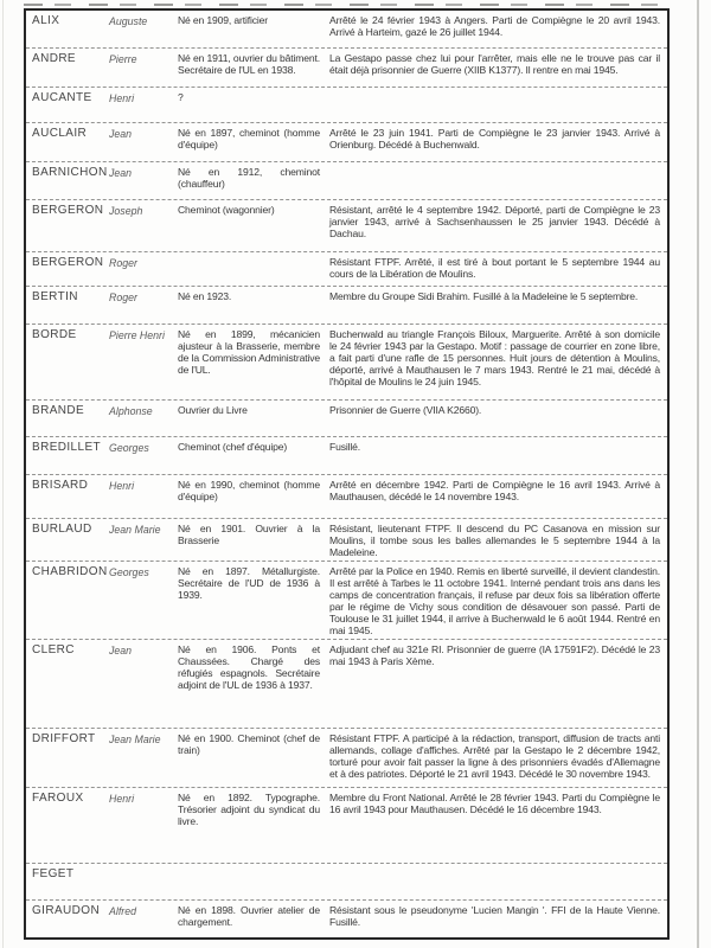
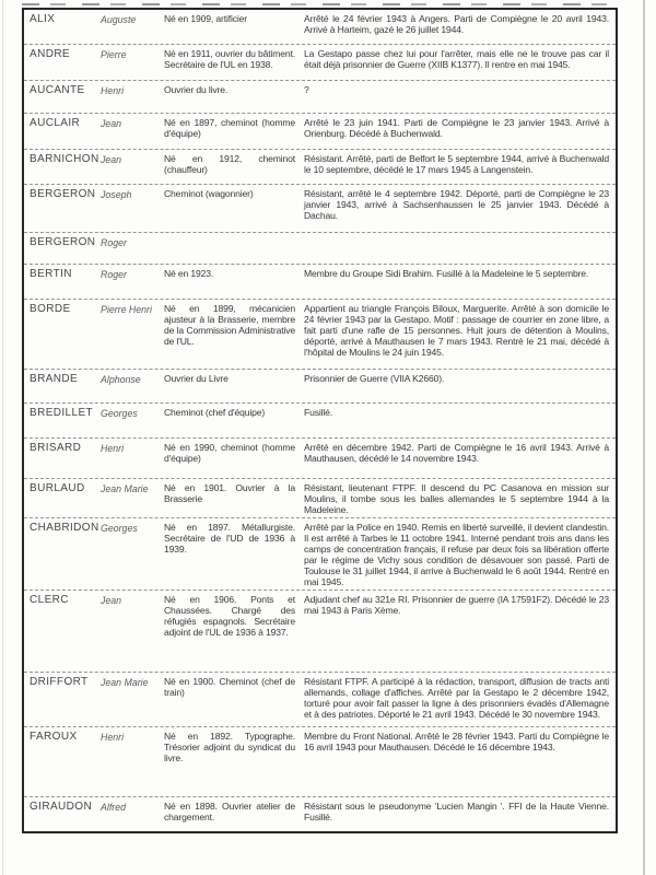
  ALIX
  Auguste
  Né en 1909, artificier
  Arrêté le 24 février 1943 à Angers. Parti de Compiègne le 20 avril 1943. Arrivé à Harteim, gazé le 26 juillet 1944.
  ANDRE
  Pierre
  Né en 1911, ouvrier du bâtiment. Secrétaire de l'UL en 1938.
  La Gestapo passe chez lui pour l'arrêter, mais elle ne le trouve pas car il était déjà prisonnier de Guerre (XIIB K1377). Il rentre en mai 1945.
  AUCANTE
  Henri
+ Ouvrier du livre.
  ?
  AUCLAIR
  Jean
  Né en 1897, cheminot (homme d'équipe)
  Arrêté le 23 juin 1941. Parti de Compiègne le 23 janvier 1943. Arrivé à Orienburg. Décédé à Buchenwald.
  BARNICHON
  Jean
  Né en 1912, cheminot (chauffeur)
+ Résistant. Arrêté, parti de Belfort le 5 septembre 1944, arrivé à Buchenwald le 10 septembre, décédé le 17 mars 1945 à Langenstein.
  BERGERON
  Joseph
  Cheminot (wagonnier)
  Résistant, arrêté le 4 septembre 1942. Déporté, parti de Compiègne le 23 janvier 1943, arrivé à Sachsenhaussen le 25 janvier 1943. Décédé à Dachau.
  BERGERON
  Roger
- Résistant FTPF. Arrêté, il est tiré à bout portant le 5 septembre 1944 au cours de la Libération de Moulins.
  BERTIN
  Roger
  Né en 1923.
  Membre du Groupe Sidi Brahim. Fusillé à la Madeleine le 5 septembre.
  BORDE
  Pierre Henri
  Né en 1899, mécanicien ajusteur à la Brasserie, membre de la Commission Administrative de l'UL.
- Buchenwald au triangle François Biloux, Marguerite. Arrêté à son domicile le 24 février 1943 par la Gestapo. Motif : passage de courrier en zone libre, a fait parti d'une rafle de 15 personnes. Huit jours de détention à Moulins, déporté, arrivé à Mauthausen le 7 mars 1943. Rentré le 21 mai, décédé à l'hôpital de Moulins le 24 juin 1945.
+ Appartient au triangle François Biloux, Marguerite. Arrêté à son domicile le 24 février 1943 par la Gestapo. Motif : passage de courrier en zone libre, a fait parti d'une rafle de 15 personnes. Huit jours de détention à Moulins, déporté, arrivé à Mauthausen le 7 mars 1943. Rentré le 21 mai, décédé à l'hôpital de Moulins le 24 juin 1945.
  BRANDE
  Alphonse
  Ouvrier du Livre
  Prisonnier de Guerre (VIIA K2660).
  BREDILLET
  Georges
  Cheminot (chef d'équipe)
  Fusillé.
  BRISARD
  Henri
  Né en 1990, cheminot (homme d'équipe)
  Arrêté en décembre 1942. Parti de Compiègne le 16 avril 1943. Arrivé à Mauthausen, décédé le 14 novembre 1943.
  BURLAUD
  Jean Marie
  Né en 1901. Ouvrier à la Brasserie
  Résistant, lieutenant FTPF. Il descend du PC Casanova en mission sur Moulins, il tombe sous les balles allemandes le 5 septembre 1944 à la Madeleine.
  CHABRIDON
  Georges
  Né en 1897. Métallurgiste. Secrétaire de l'UD de 1936 à 1939.
  Arrêté par la Police en 1940. Remis en liberté surveillé, il devient clandestin. Il est arrêté à Tarbes le 11 octobre 1941. Interné pendant trois ans dans les camps de concentration français, il refuse par deux fois sa libération offerte par le régime de Vichy sous condition de désavouer son passé. Parti de Toulouse le 31 juillet 1944, il arrive à Buchenwald le 6 août 1944. Rentré en mai 1945.
  CLERC
  Jean
  Né en 1906. Ponts et Chaussées. Chargé des réfugiés espagnols. Secrétaire adjoint de l'UL de 1936 à 1937.
  Adjudant chef au 321e RI. Prisonnier de guerre (IA 17591F2). Décédé le 23 mai 1943 à Paris Xème.
  DRIFFORT
  Jean Marie
  Né en 1900. Cheminot (chef de train)
  Résistant FTPF. A participé à la rédaction, transport, diffusion de tracts anti allemands, collage d'affiches. Arrêté par la Gestapo le 2 décembre 1942, torturé pour avoir fait passer la ligne à des prisonniers évadés d'Allemagne et à des patriotes. Déporté le 21 avril 1943. Décédé le 30 novembre 1943.
  FAROUX
  Henri
  Né en 1892. Typographe. Trésorier adjoint du syndicat du livre.
  Membre du Front National. Arrêté le 28 février 1943. Parti du Compiègne le 16 avril 1943 pour Mauthausen. Décédé le 16 décembre 1943.
- FEGET
  GIRAUDON
  Alfred
  Né en 1898. Ouvrier atelier de chargement.
  Résistant sous le pseudonyme 'Lucien Mangin '. FFI de la Haute Vienne. Fusillé.
